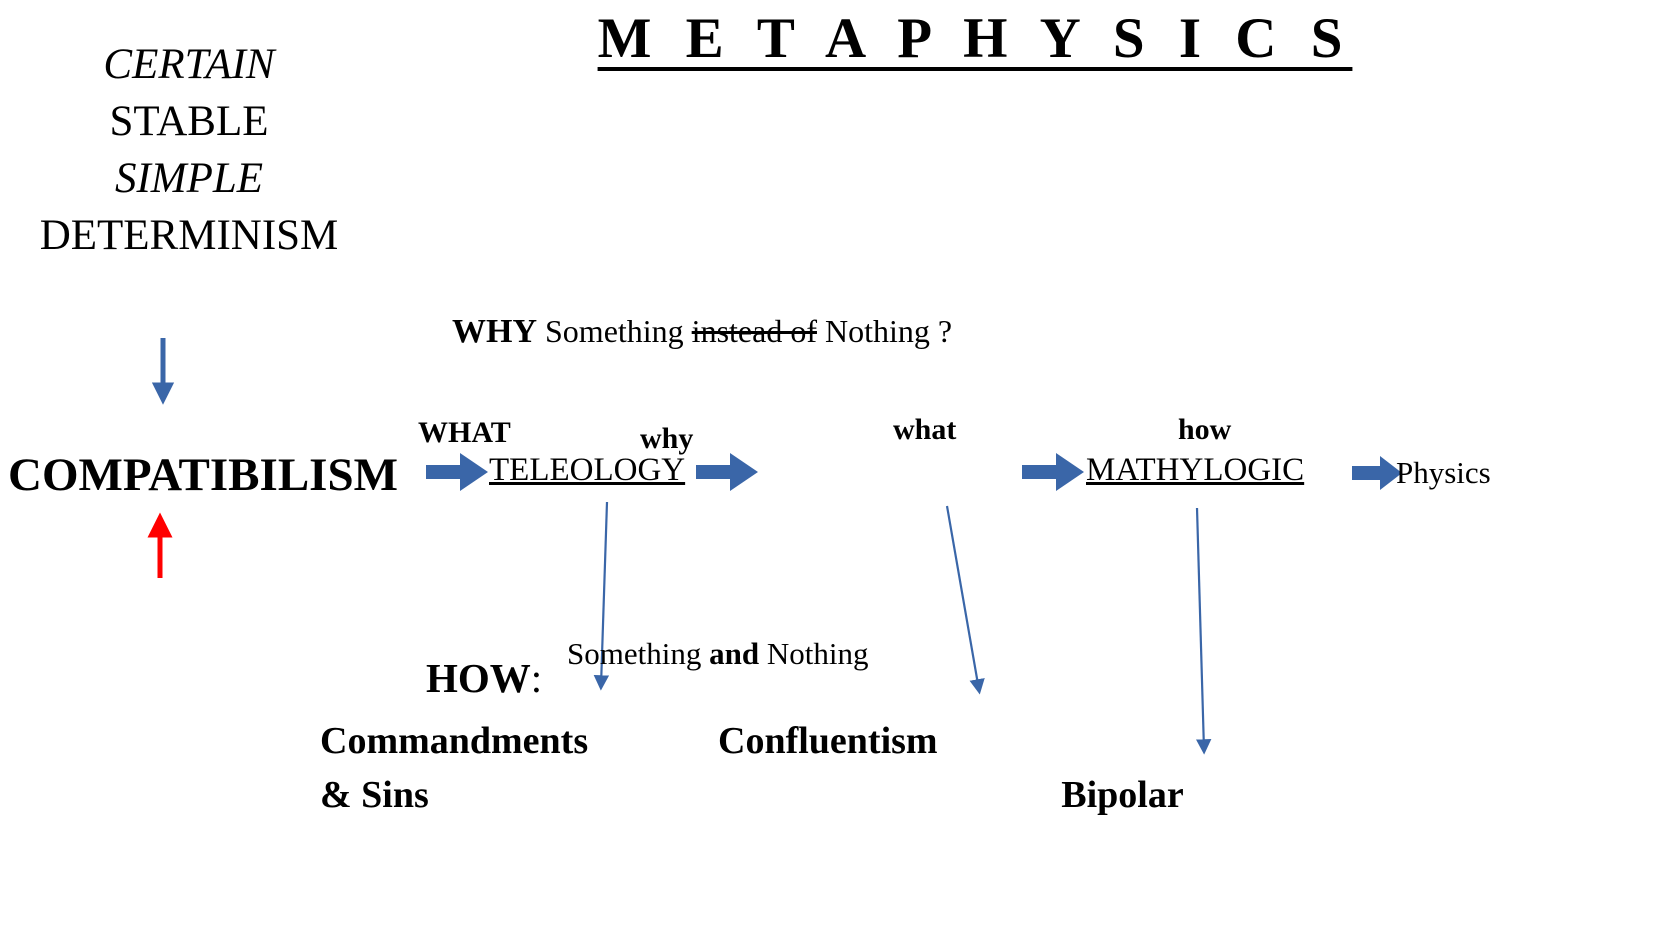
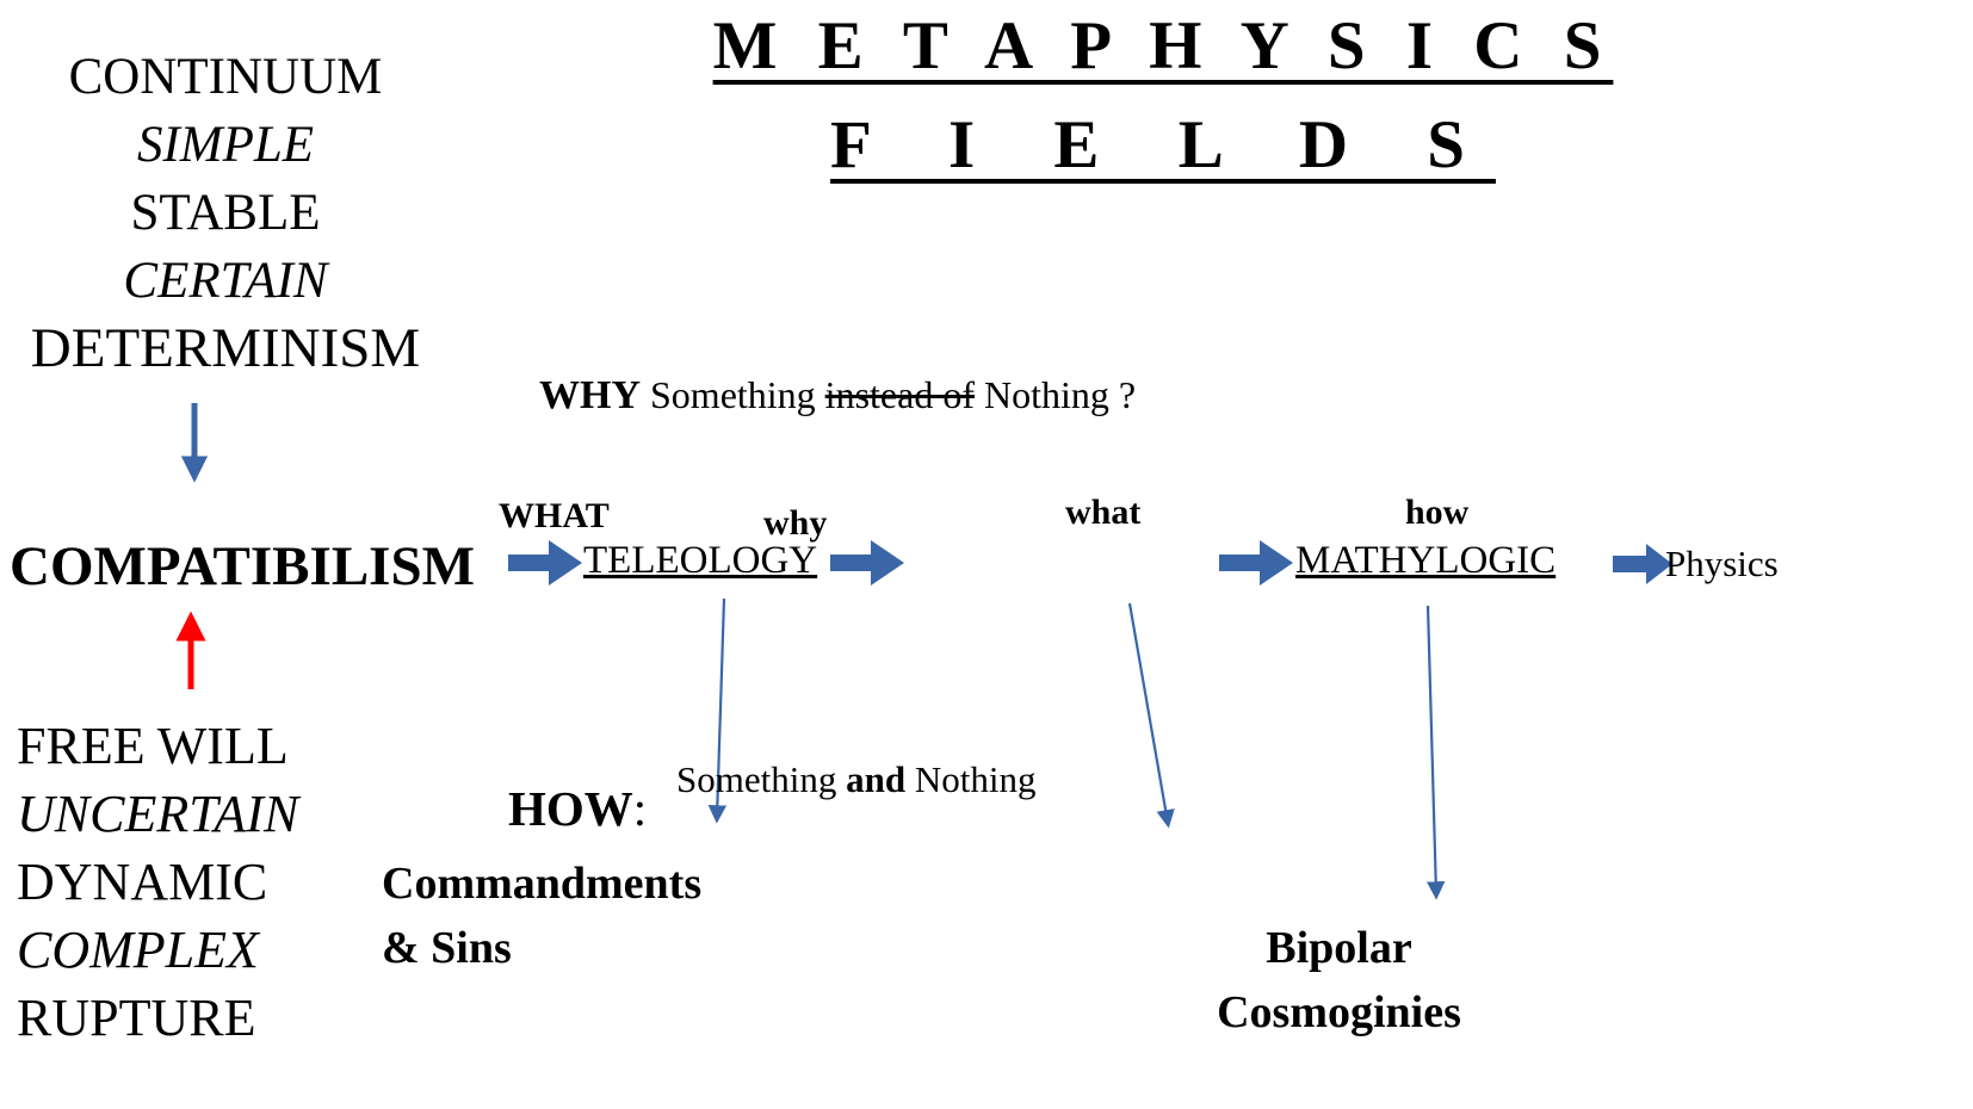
  M E T A P H Y S I C S
+ F I E L D S
+ CONTINUUM
- CERTAIN
+ SIMPLE
  STABLE
- SIMPLE
+ CERTAIN
  DETERMINISM
  COMPATIBILISM
+ FREE WILL
+ UNCERTAIN
+ DYNAMIC
+ COMPLEX
+ RUPTURE
  WHY Something instead of Nothing ?
  WHAT
  why
  what
  how
  TELEOLOGY
  MATHYLOGIC
  Physics
  HOW:
  Something and Nothing
  Commandments
  & Sins
- Confluentism
  Bipolar
+ Cosmoginies
